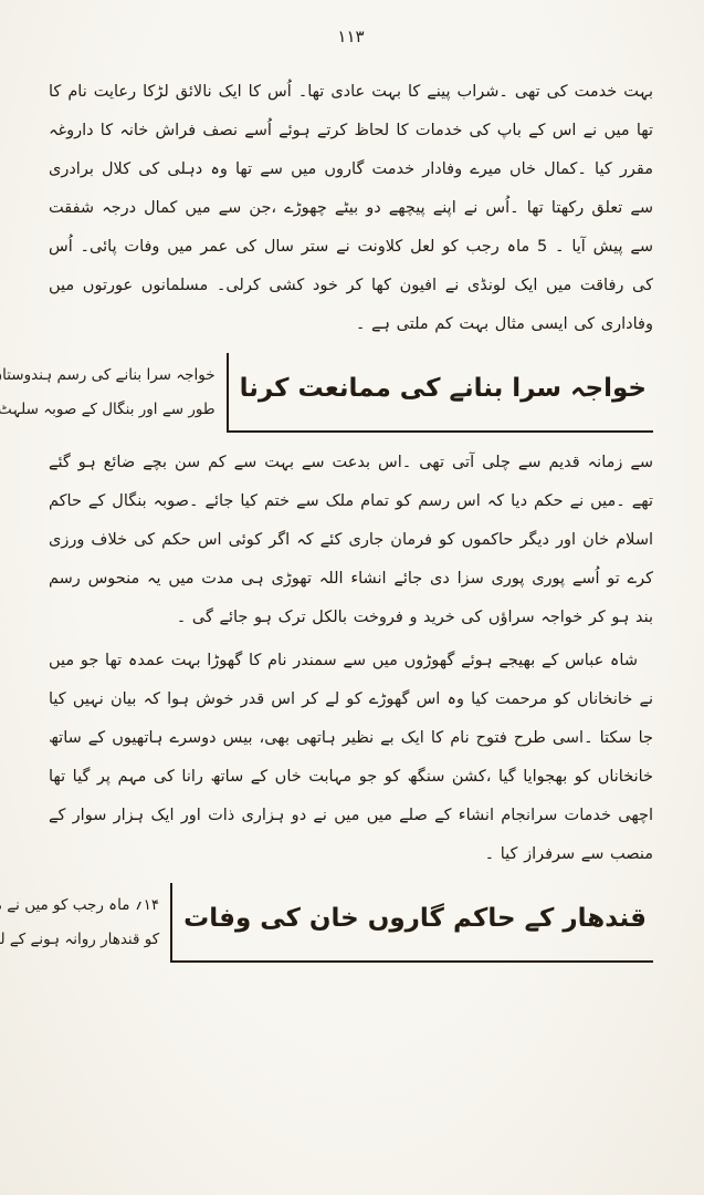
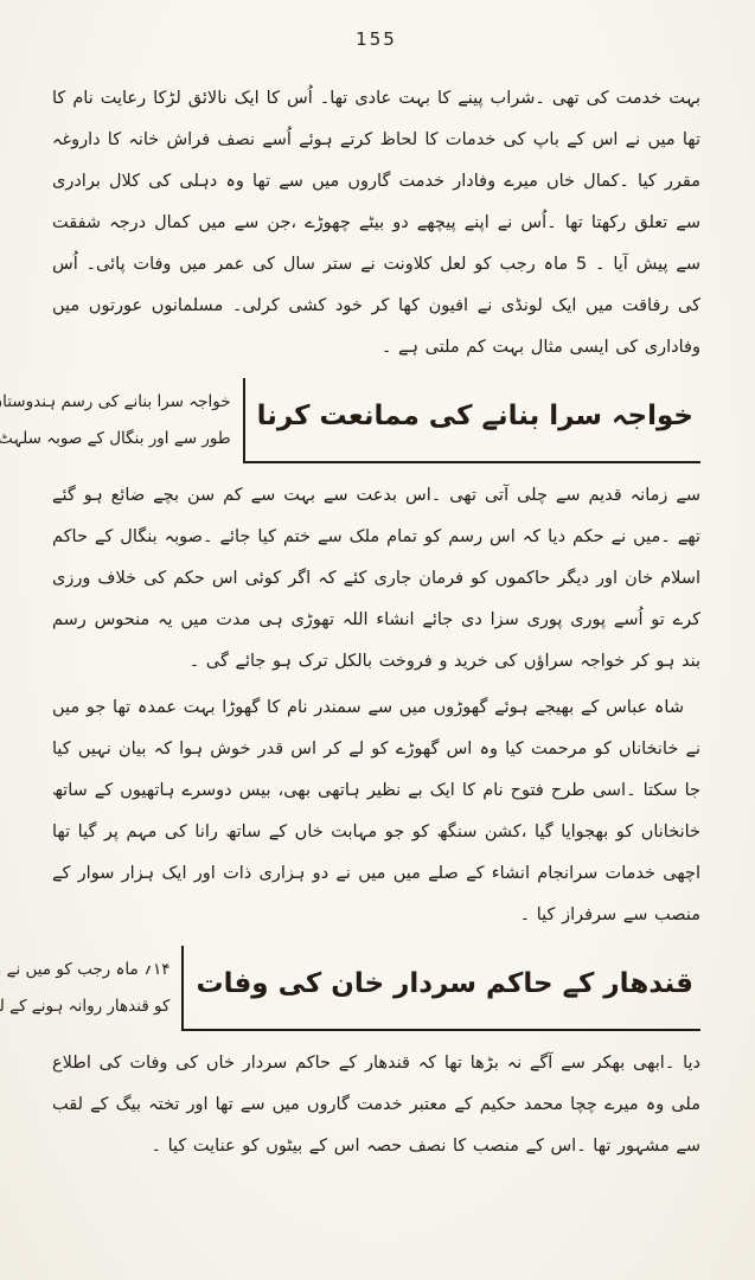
- ۱۱۳
+ 155
  بہت خدمت کی تھی ۔شراب پینے کا بہت عادی تھا۔ اُس کا ایک نالائق لڑکا رعایت نام کا تھا میں نے اس کے باپ کی خدمات کا لحاظ کرتے ہوئے اُسے نصف فراش خانہ کا داروغہ مقرر کیا ۔کمال خاں میرے وفادار خدمت گاروں میں سے تھا وہ دہلی کی کلال برادری سے تعلق رکھتا تھا ۔اُس نے اپنے پیچھے دو بیٹے چھوڑے ،جن سے میں کمال درجہ شفقت سے پیش آیا ۔ 5 ماہ رجب کو لعل کلاونت نے ستر سال کی عمر میں وفات پائی۔ اُس کی رفاقت میں ایک لونڈی نے افیون کھا کر خود کشی کرلی۔ مسلمانوں عورتوں میں وفاداری کی ایسی مثال بہت کم ملتی ہے ۔
  خواجہ سرا بنانے کی ممانعت کرنا
  خواجہ سرا بنانے کی رسم ہندوستا
  طور سے اور بنگال کے صوبہ سلہٹ
  سے زمانہ قدیم سے چلی آتی تھی ۔اس بدعت سے بہت سے کم سن بچے ضائع ہو گئے تھے ۔میں نے حکم دیا کہ اس رسم کو تمام ملک سے ختم کیا جائے ۔صوبہ بنگال کے حاکم اسلام خان اور دیگر حاکموں کو فرمان جاری کئے کہ اگر کوئی اس حکم کی خلاف ورزی کرے تو اُسے پوری پوری سزا دی جائے انشاء اللہ تھوڑی ہی مدت میں یہ منحوس رسم بند ہو کر خواجہ سراؤں کی خرید و فروخت بالکل ترک ہو جائے گی ۔
  شاہ عباس کے بھیجے ہوئے گھوڑوں میں سے سمندر نام کا گھوڑا بہت عمدہ تھا جو میں نے خانخاناں کو مرحمت کیا وہ اس گھوڑے کو لے کر اس قدر خوش ہوا کہ بیان نہیں کیا جا سکتا ۔اسی طرح فتوح نام کا ایک بے نظیر ہاتھی بھی، بیس دوسرے ہاتھیوں کے ساتھ خانخاناں کو بھجوایا گیا ،کشن سنگھ کو جو مہابت خاں کے ساتھ رانا کی مہم پر گیا تھا اچھی خدمات سرانجام انشاء کے صلے میں میں نے دو ہزاری ذات اور ایک ہزار سوار کے منصب سے سرفراز کیا ۔
- قندھار کے حاکم گاروں خان کی وفات
+ قندھار کے حاکم سردار خان کی وفات
  کو قندھار روانہ ہونے کے ل
+ دیا ۔ابھی بھکر سے آگے نہ بڑھا تھا کہ قندھار کے حاکم سردار خاں کی وفات کی اطلاع ملی وہ میرے چچا محمد حکیم کے معتبر خدمت گاروں میں سے تھا اور تختہ بیگ کے لقب سے مشہور تھا ۔اس کے منصب کا نصف حصہ اس کے بیٹوں کو عنایت کیا ۔
